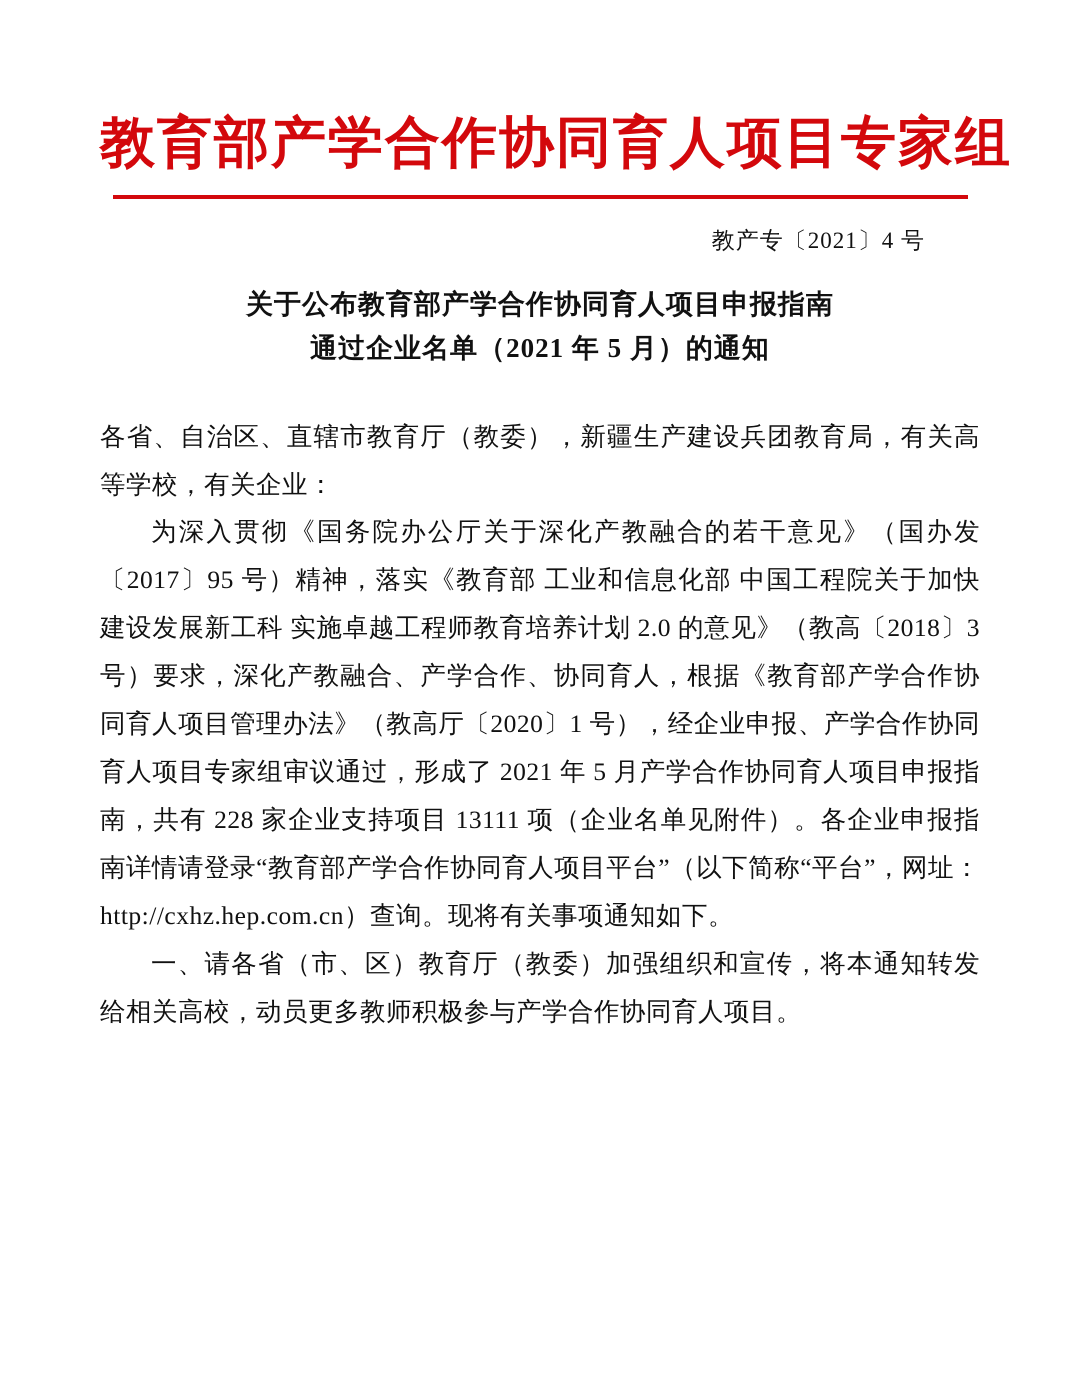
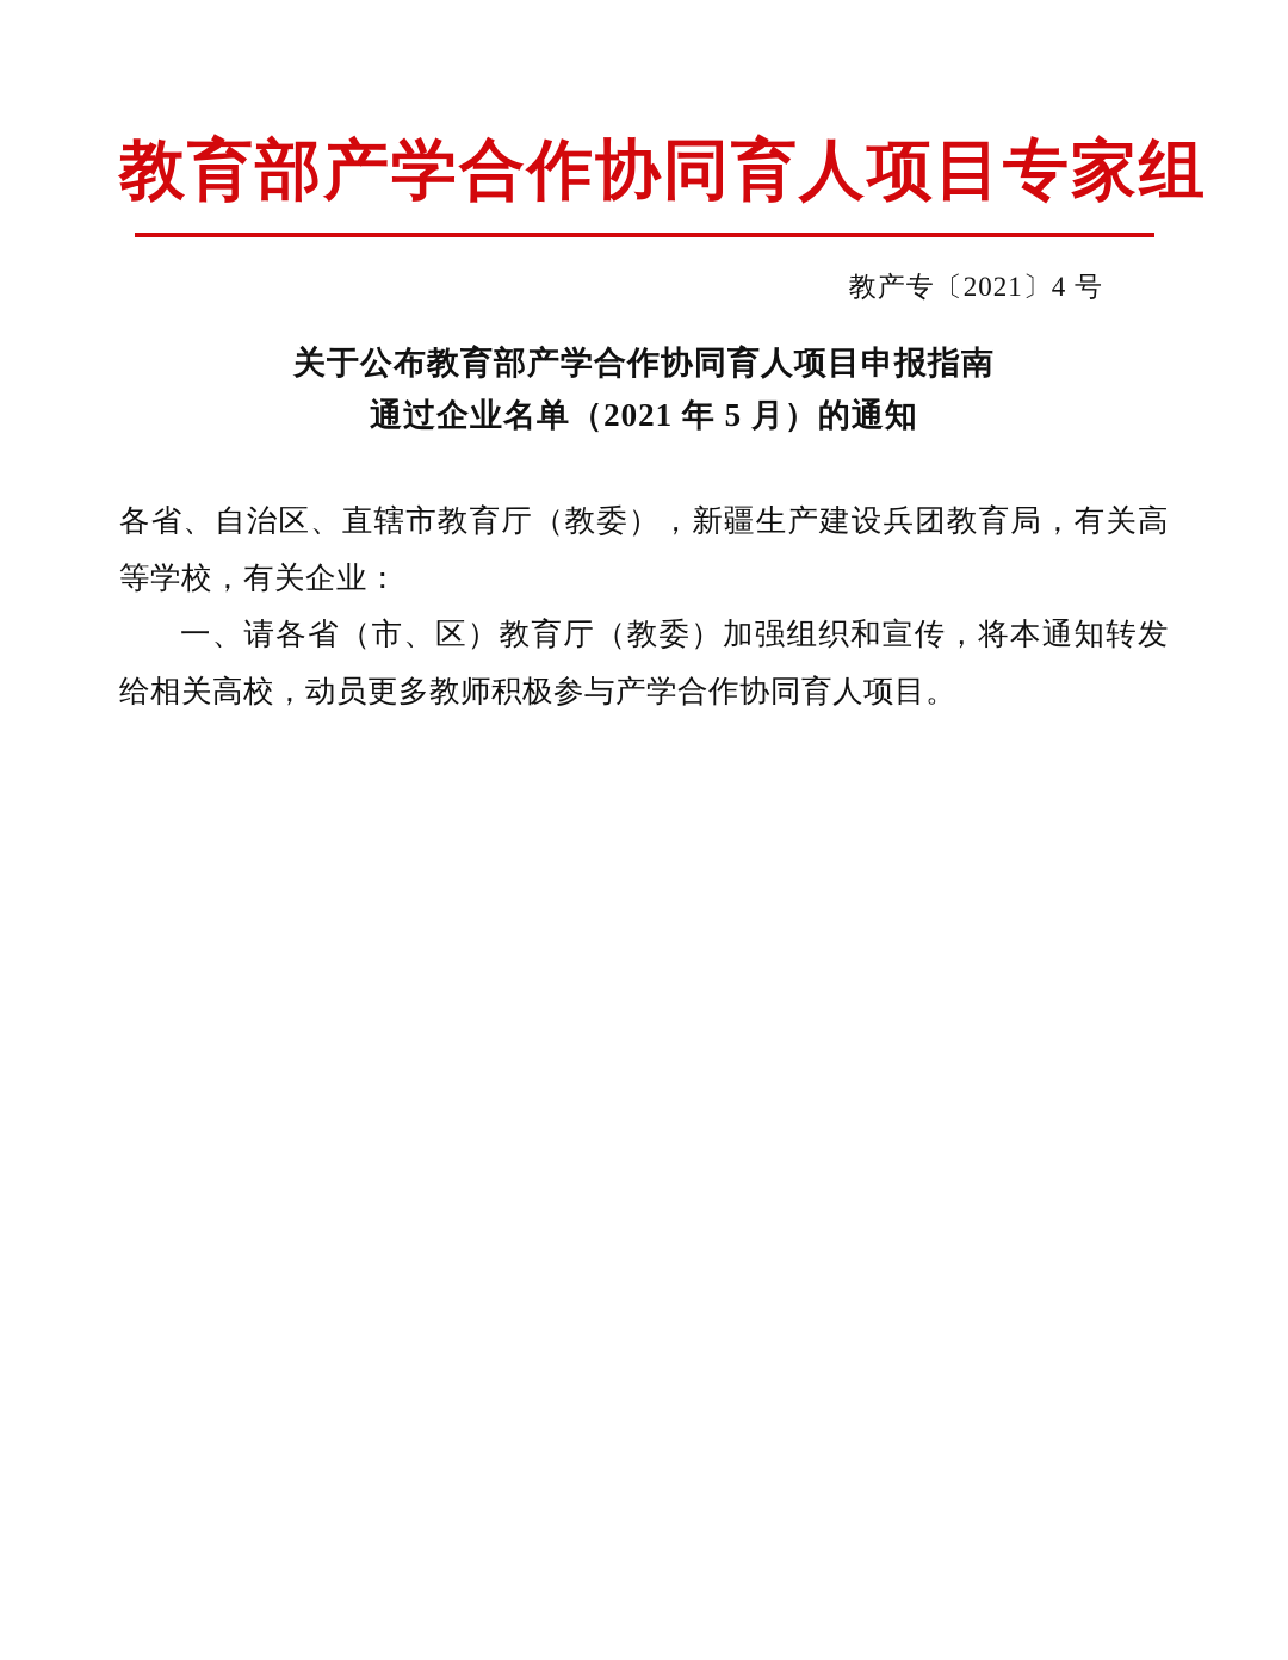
  教育部产学合作协同育人项目专家组
  教产专〔2021〕4 号
  关于公布教育部产学合作协同育人项目申报指南
  通过企业名单（2021 年 5 月）的通知
  各省、自治区、直辖市教育厅（教委），新疆生产建设兵团教育局，有关高等学校，有关企业：
- 为深入贯彻《国务院办公厅关于深化产教融合的若干意见》（国办发〔2017〕95 号）精神，落实《教育部 工业和信息化部 中国工程院关于加快建设发展新工科 实施卓越工程师教育培养计划 2.0 的意见》（教高〔2018〕3 号）要求，深化产教融合、产学合作、协同育人，根据《教育部产学合作协同育人项目管理办法》（教高厅〔2020〕1 号），经企业申报、产学合作协同育人项目专家组审议通过，形成了 2021 年 5 月产学合作协同育人项目申报指南，共有 228 家企业支持项目 13111 项（企业名单见附件）。各企业申报指南详情请登录“教育部产学合作协同育人项目平台”（以下简称“平台”，网址：http://cxhz.hep.com.cn）查询。现将有关事项通知如下。
  一、请各省（市、区）教育厅（教委）加强组织和宣传，将本通知转发给相关高校，动员更多教师积极参与产学合作协同育人项目。
